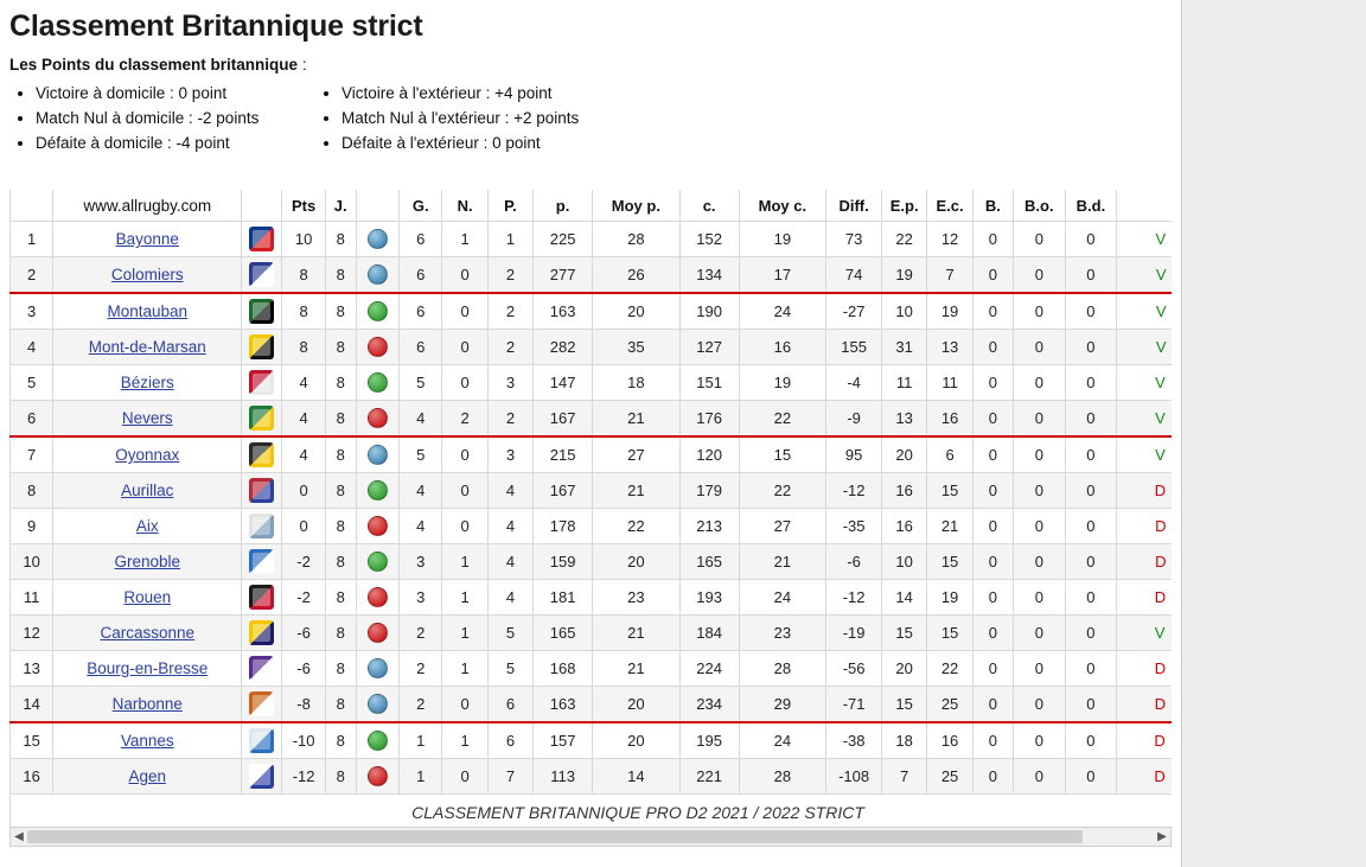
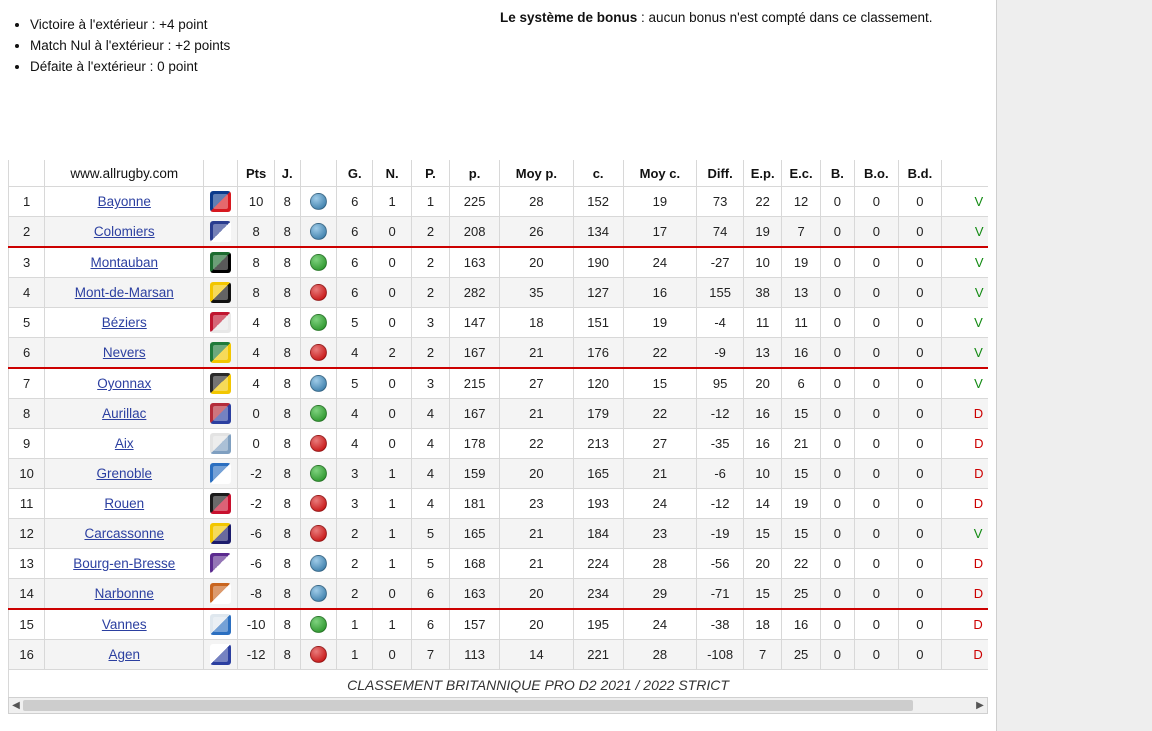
- Classement Britannique strict
- Les Points du classement britannique :
- Victoire à domicile : 0 point
- Match Nul à domicile : -2 points
- Défaite à domicile : -4 point
  Victoire à l'extérieur : +4 point
  Match Nul à l'extérieur : +2 points
  Défaite à l'extérieur : 0 point
+ Le système de bonus : aucun bonus n'est compté dans ce classement.
  	www.allrugby.com		Pts	J.		G.	N.	P.	p.	Moy p.	c.	Moy c.	Diff.	E.p.	E.c.	B.	B.o.	B.d.
  1	Bayonne		10	8		6	1	1	225	28	152	19	73	22	12	0	0	0	V
- 2	Colomiers		8	8		6	0	2	277	26	134	17	74	19	7	0	0	0	V
+ 2	Colomiers		8	8		6	0	2	208	26	134	17	74	19	7	0	0	0	V
  3	Montauban		8	8		6	0	2	163	20	190	24	-27	10	19	0	0	0	V
- 4	Mont-de-Marsan		8	8		6	0	2	282	35	127	16	155	31	13	0	0	0	V
+ 4	Mont-de-Marsan		8	8		6	0	2	282	35	127	16	155	38	13	0	0	0	V
  5	Béziers		4	8		5	0	3	147	18	151	19	-4	11	11	0	0	0	V
  6	Nevers		4	8		4	2	2	167	21	176	22	-9	13	16	0	0	0	V
  7	Oyonnax		4	8		5	0	3	215	27	120	15	95	20	6	0	0	0	V
  8	Aurillac		0	8		4	0	4	167	21	179	22	-12	16	15	0	0	0	D
  9	Aix		0	8		4	0	4	178	22	213	27	-35	16	21	0	0	0	D
  10	Grenoble		-2	8		3	1	4	159	20	165	21	-6	10	15	0	0	0	D
  11	Rouen		-2	8		3	1	4	181	23	193	24	-12	14	19	0	0	0	D
  12	Carcassonne		-6	8		2	1	5	165	21	184	23	-19	15	15	0	0	0	V
  13	Bourg-en-Bresse		-6	8		2	1	5	168	21	224	28	-56	20	22	0	0	0	D
  14	Narbonne		-8	8		2	0	6	163	20	234	29	-71	15	25	0	0	0	D
  15	Vannes		-10	8		1	1	6	157	20	195	24	-38	18	16	0	0	0	D
  16	Agen		-12	8		1	0	7	113	14	221	28	-108	7	25	0	0	0	D
  CLASSEMENT BRITANNIQUE PRO D2 2021 / 2022 STRICT
  ◀
  ▶
